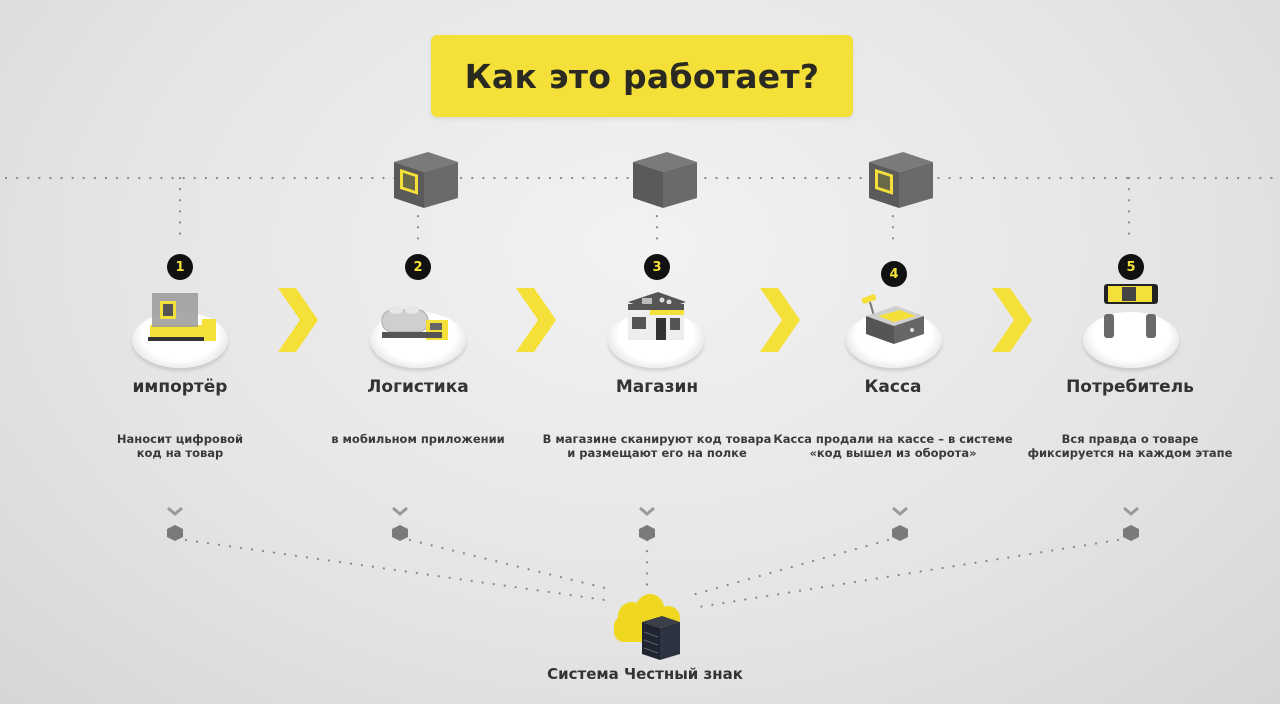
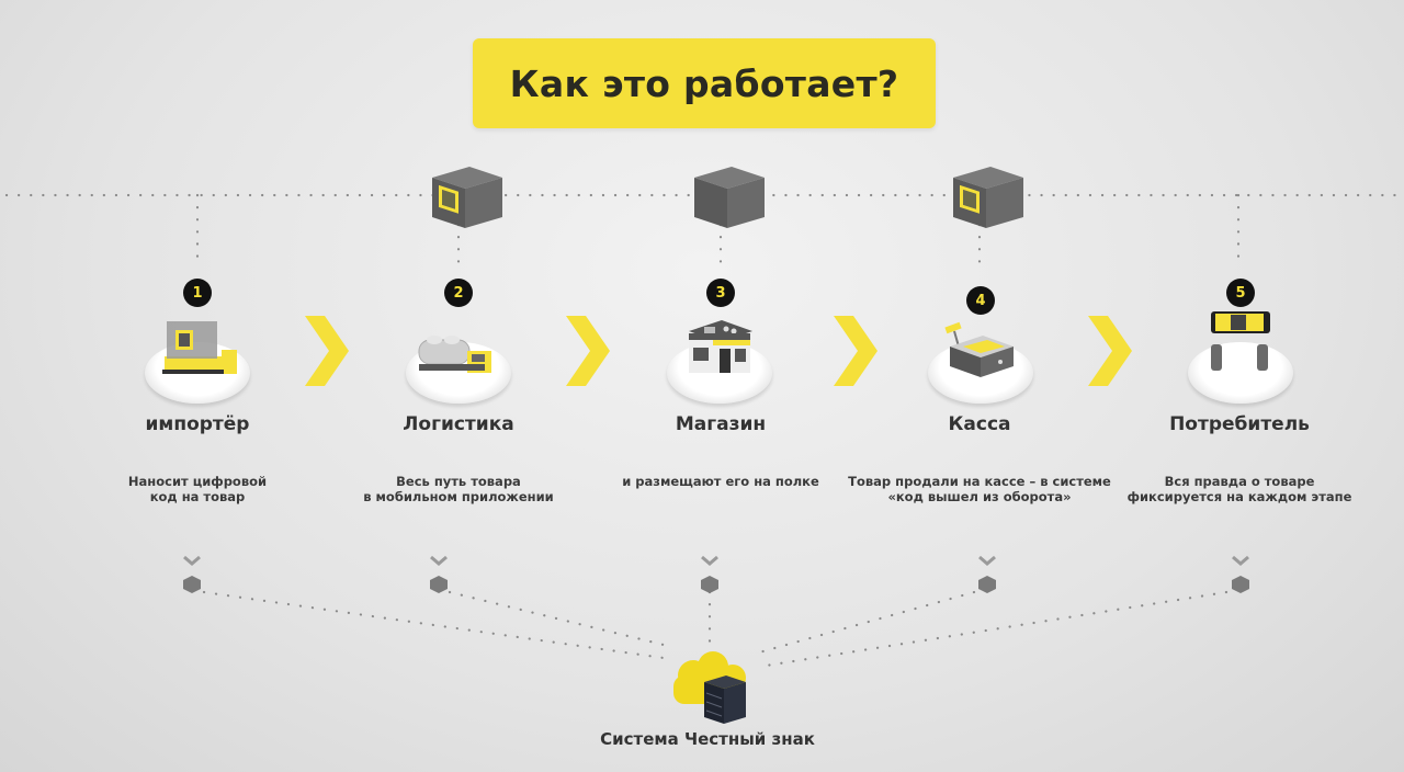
  Как это работает?
  1
  импортёр
  Наносит цифровой
  код на товар
  2
  Логистика
+ Весь путь товара
  в мобильном приложении
  3
  Магазин
- В магазине сканируют код товара
  и размещают его на полке
  4
  Касса
- Касса продали на кассе – в системе
+ Товар продали на кассе – в системе
  «код вышел из оборота»
  5
  Потребитель
  Вся правда о товаре
  фиксируется на каждом этапе
  Система Честный знак
